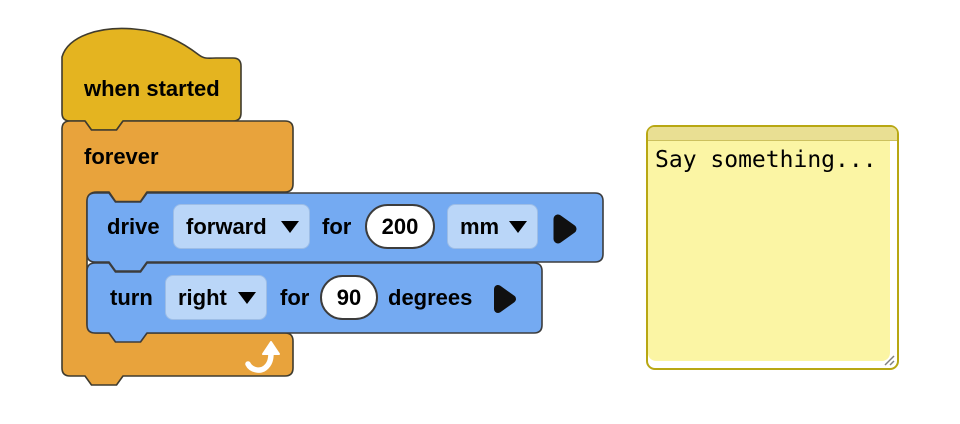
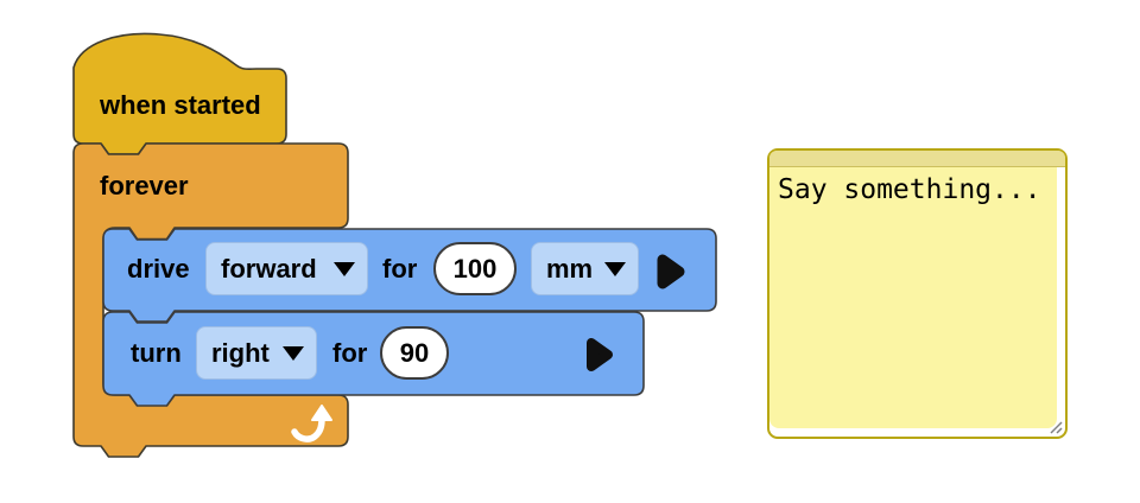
  when started
  forever
  drive
  forward
  for
- 200
+ 100
  mm
  turn
  right
  for
  90
- degrees
  Say something...
